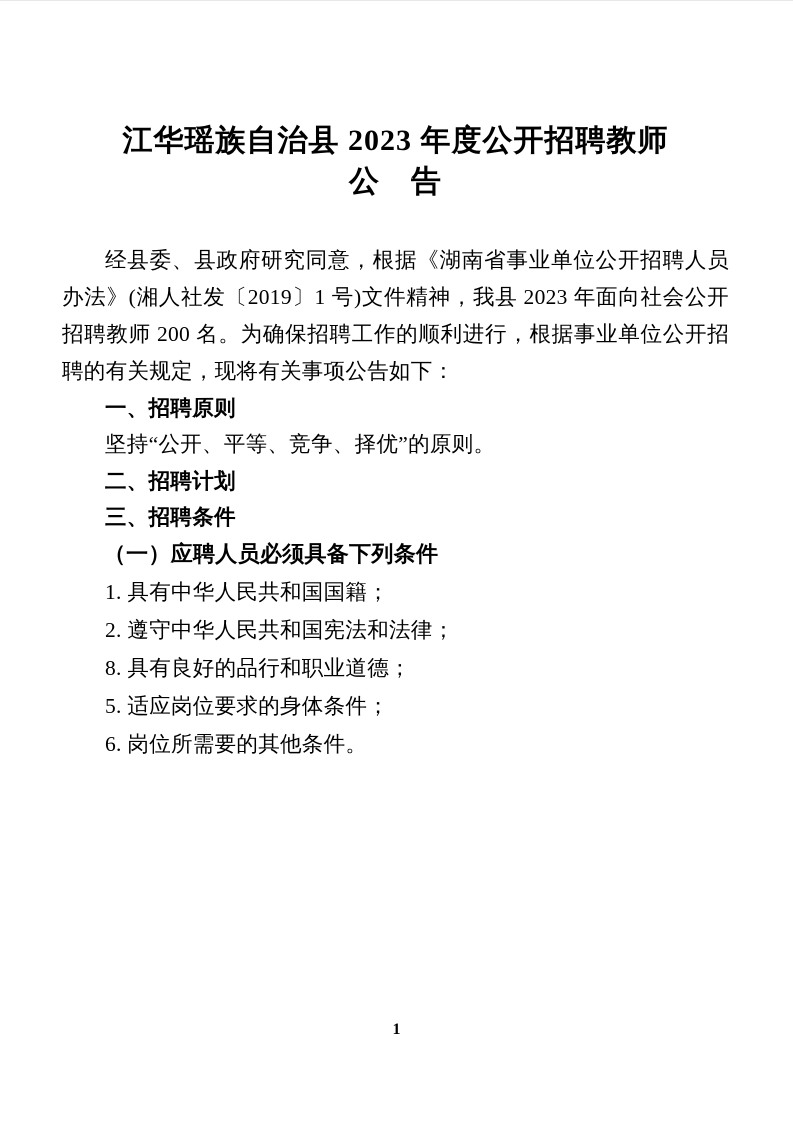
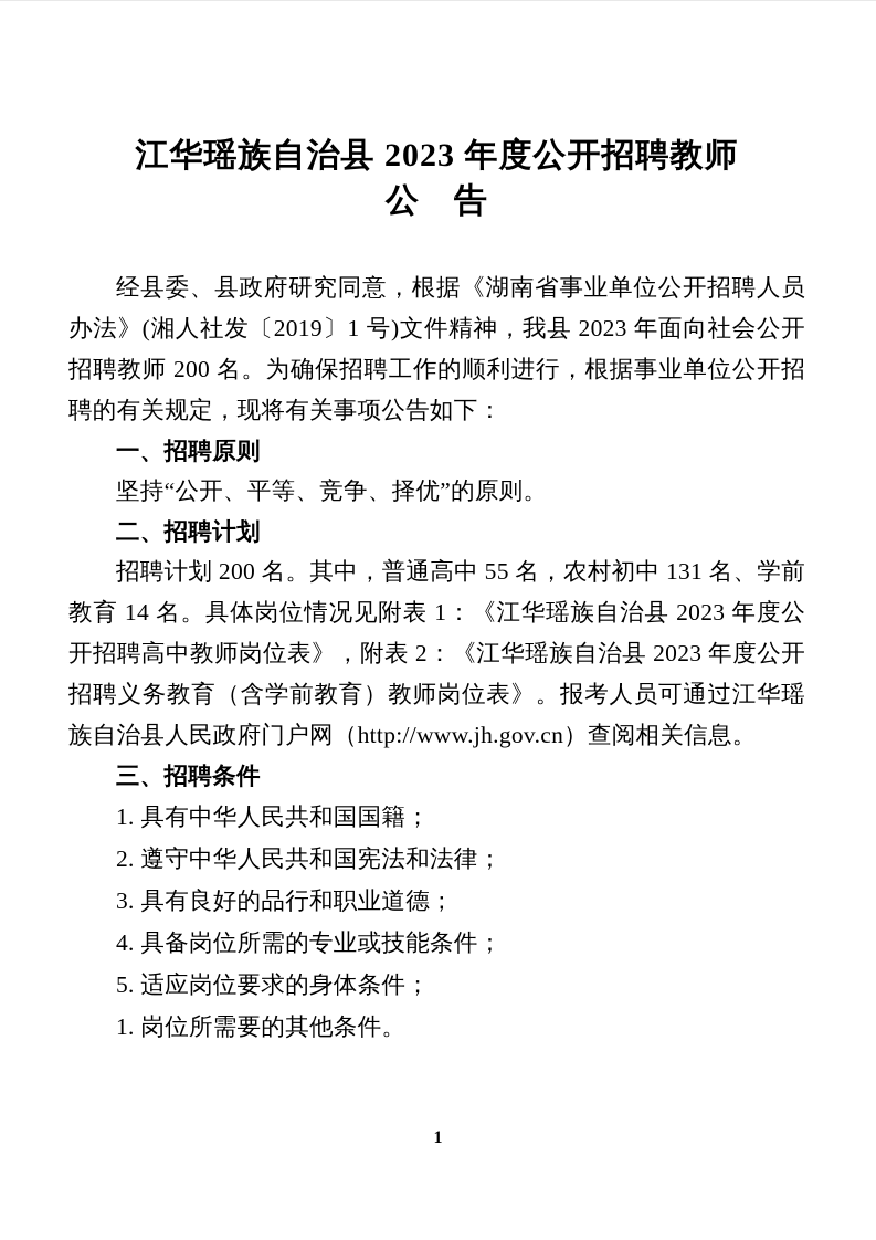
  江华瑶族自治县 2023 年度公开招聘教师
  公 告
  经县委、县政府研究同意，根据《湖南省事业单位公开招聘人员办法》(湘人社发〔2019〕1 号)文件精神，我县 2023 年面向社会公开招聘教师 200 名。为确保招聘工作的顺利进行，根据事业单位公开招聘的有关规定，现将有关事项公告如下：
  一、招聘原则
  坚持“公开、平等、竞争、择优”的原则。
  二、招聘计划
+ 招聘计划 200 名。其中，普通高中 55 名，农村初中 131 名、学前教育 14 名。具体岗位情况见附表 1：《江华瑶族自治县 2023 年度公开招聘高中教师岗位表》，附表 2：《江华瑶族自治县 2023 年度公开招聘义务教育（含学前教育）教师岗位表》。报考人员可通过江华瑶族自治县人民政府门户网（http://www.jh.gov.cn）查阅相关信息。
  三、招聘条件
- （一）应聘人员必须具备下列条件
  1. 具有中华人民共和国国籍；
  2. 遵守中华人民共和国宪法和法律；
- 8. 具有良好的品行和职业道德；
+ 3. 具有良好的品行和职业道德；
+ 4. 具备岗位所需的专业或技能条件；
  5. 适应岗位要求的身体条件；
- 6. 岗位所需要的其他条件。
+ 1. 岗位所需要的其他条件。
  1
